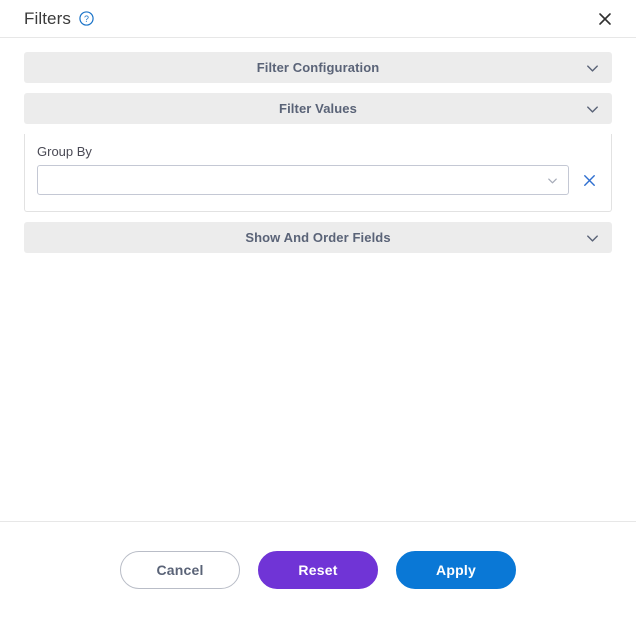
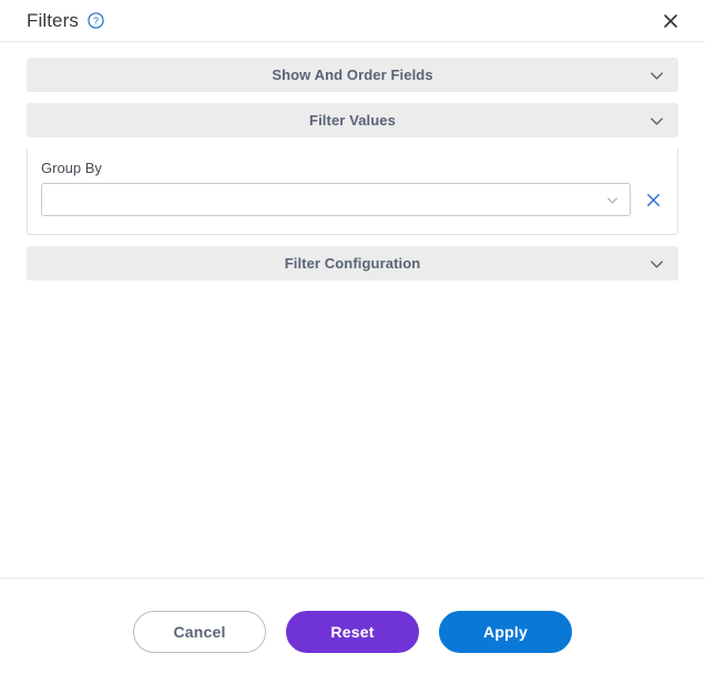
  Filters
  ?
- Filter Configuration
+ Show And Order Fields
  Filter Values
  Group By
- Show And Order Fields
+ Filter Configuration
  Cancel
  Reset
  Apply
